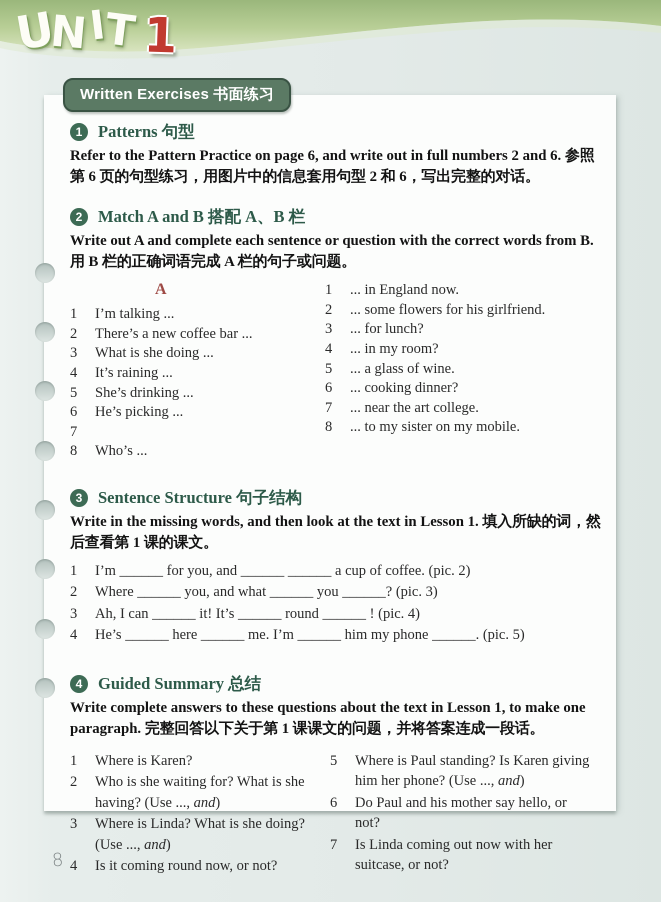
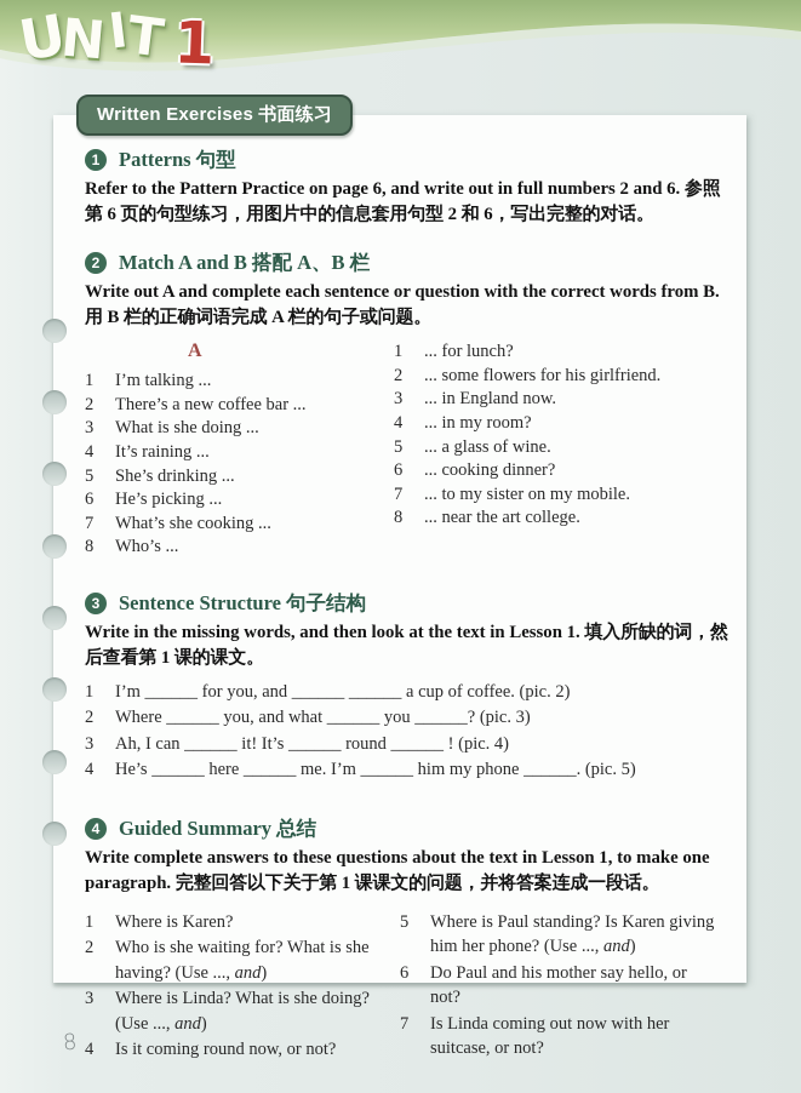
  Written Exercises 书面练习
  1
  Patterns 句型
  Refer to the Pattern Practice on page 6, and write out in full numbers 2 and 6. 参照第 6 页的句型练习，用图片中的信息套用句型 2 和 6，写出完整的对话。
  2
  Match A and B 搭配 A、B 栏
  Write out A and complete each sentence or question with the correct words from B. 用 B 栏的正确词语完成 A 栏的句子或问题。
  A
  1
  I’m talking ...
  2
  There’s a new coffee bar ...
  3
  What is she doing ...
  4
  It’s raining ...
  5
  She’s drinking ...
  6
  He’s picking ...
  7
+ What’s she cooking ...
  8
  Who’s ...
  1
- ... in England now.
+ ... for lunch?
  2
  ... some flowers for his girlfriend.
  3
- ... for lunch?
+ ... in England now.
  4
  ... in my room?
  5
  ... a glass of wine.
  6
  ... cooking dinner?
  7
- ... near the art college.
+ ... to my sister on my mobile.
  8
- ... to my sister on my mobile.
+ ... near the art college.
  3
  Sentence Structure 句子结构
  Write in the missing words, and then look at the text in Lesson 1. 填入所缺的词，然后查看第 1 课的课文。
  1
  I’m ______ for you, and ______ ______ a cup of coffee. (pic. 2)
  2
  Where ______ you, and what ______ you ______? (pic. 3)
  3
  Ah, I can ______ it! It’s ______ round ______ ! (pic. 4)
  4
  He’s ______ here ______ me. I’m ______ him my phone ______. (pic. 5)
  4
  Guided Summary 总结
  Write complete answers to these questions about the text in Lesson 1, to make one paragraph. 完整回答以下关于第 1 课课文的问题，并将答案连成一段话。
  1
  Where is Karen?
  2
  Who is she waiting for? What is she having? (Use ..., and)
  3
  Where is Linda? What is she doing? (Use ..., and)
  4
  Is it coming round now, or not?
  5
  Where is Paul standing? Is Karen giving him her phone? (Use ..., and)
  6
  Do Paul and his mother say hello, or not?
  7
  Is Linda coming out now with her suitcase, or not?
